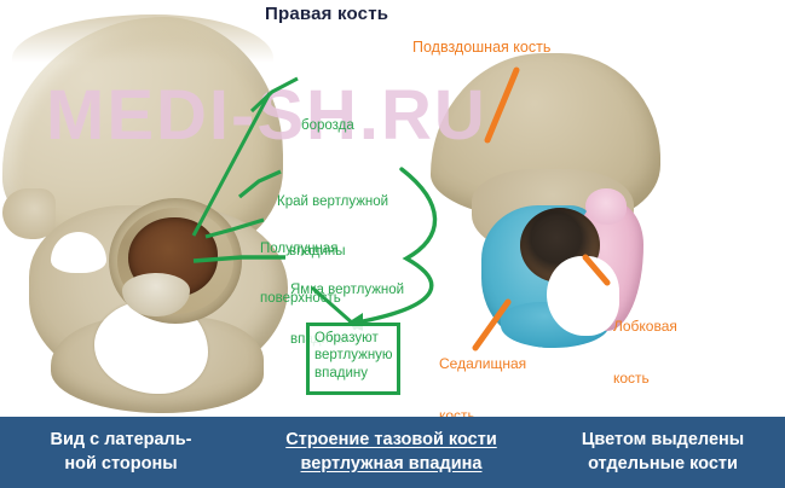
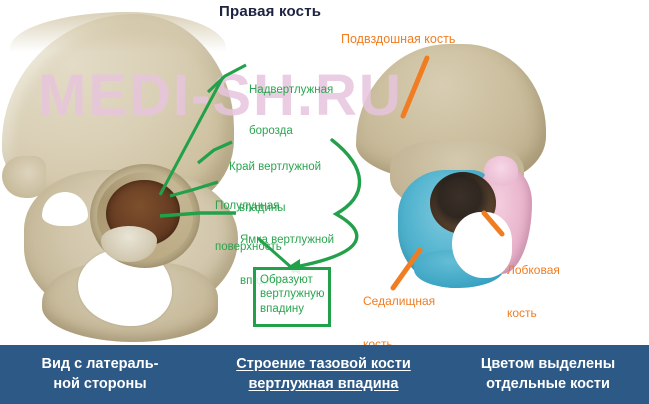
  MEDI-SH.RU
  Правая кость
+ Надвертлужная
  борозда
  Край вертлужной
  впадины
  Полулунная
  поверхность
  Ямка вертлужной
  впадины
  Подвздошная кость
  Седалищная
  кость
  Лобковая
  кость
  Образуют
  вертлужную
  впадину
  Вид с латераль-
  ной стороны
  Строение тазовой кости
  вертлужная впадина
  Цветом выделены
  отдельные кости
